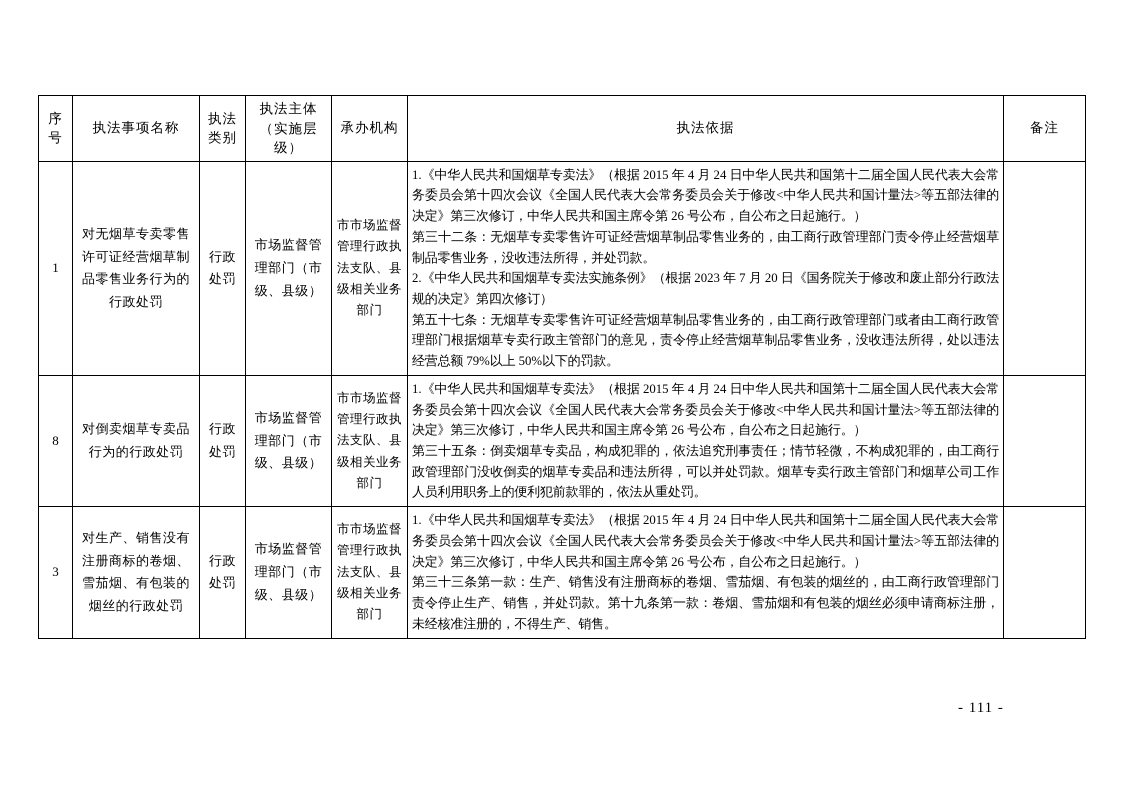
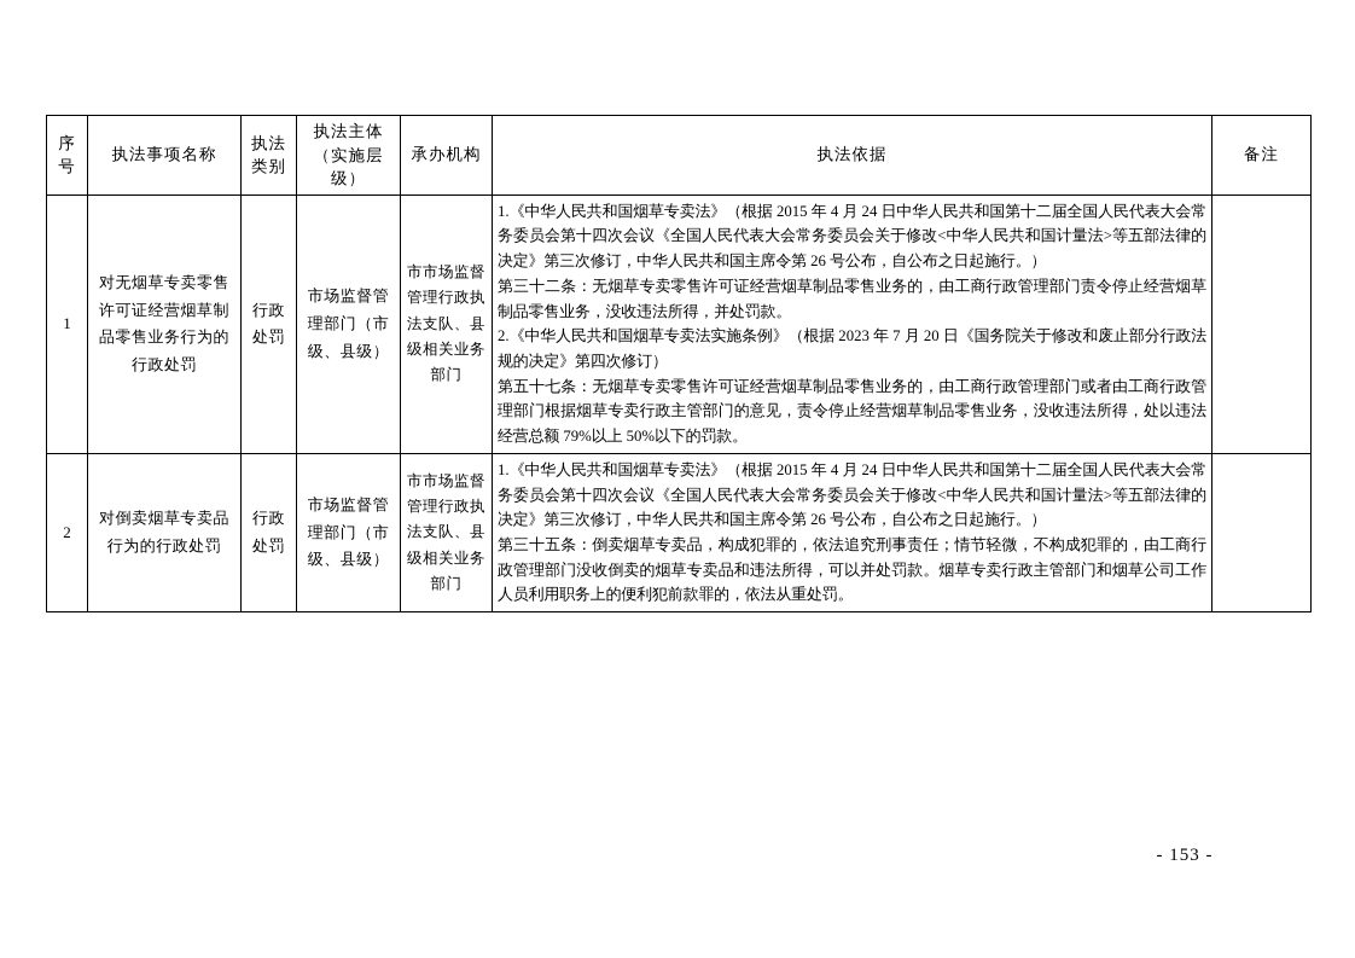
  序 号	执法事项名称	执法 类别	执法主体 （实施层级）	承办机构	执法依据	备注
  1	对无烟草专卖零售许可证经营烟草制品零售业务行为的行政处罚	行政处罚	市场监督管理部门（市级、县级）	市市场监督管理行政执法支队、县级相关业务部门	1.《中华人民共和国烟草专卖法》（根据 2015 年 4 月 24 日中华人民共和国第十二届全国人民代表大会常务委员会第十四次会议《全国人民代表大会常务委员会关于修改<中华人民共和国计量法>等五部法律的决定》第三次修订，中华人民共和国主席令第 26 号公布，自公布之日起施行。） 第三十二条：无烟草专卖零售许可证经营烟草制品零售业务的，由工商行政管理部门责令停止经营烟草制品零售业务，没收违法所得，并处罚款。 2.《中华人民共和国烟草专卖法实施条例》（根据 2023 年 7 月 20 日《国务院关于修改和废止部分行政法规的决定》第四次修订） 第五十七条：无烟草专卖零售许可证经营烟草制品零售业务的，由工商行政管理部门或者由工商行政管理部门根据烟草专卖行政主管部门的意见，责令停止经营烟草制品零售业务，没收违法所得，处以违法经营总额 79%以上 50%以下的罚款。
- 8	对倒卖烟草专卖品行为的行政处罚	行政处罚	市场监督管理部门（市级、县级）	市市场监督管理行政执法支队、县级相关业务部门	1.《中华人民共和国烟草专卖法》（根据 2015 年 4 月 24 日中华人民共和国第十二届全国人民代表大会常务委员会第十四次会议《全国人民代表大会常务委员会关于修改<中华人民共和国计量法>等五部法律的决定》第三次修订，中华人民共和国主席令第 26 号公布，自公布之日起施行。） 第三十五条：倒卖烟草专卖品，构成犯罪的，依法追究刑事责任；情节轻微，不构成犯罪的，由工商行政管理部门没收倒卖的烟草专卖品和违法所得，可以并处罚款。烟草专卖行政主管部门和烟草公司工作人员利用职务上的便利犯前款罪的，依法从重处罚。
+ 2	对倒卖烟草专卖品行为的行政处罚	行政处罚	市场监督管理部门（市级、县级）	市市场监督管理行政执法支队、县级相关业务部门	1.《中华人民共和国烟草专卖法》（根据 2015 年 4 月 24 日中华人民共和国第十二届全国人民代表大会常务委员会第十四次会议《全国人民代表大会常务委员会关于修改<中华人民共和国计量法>等五部法律的决定》第三次修订，中华人民共和国主席令第 26 号公布，自公布之日起施行。） 第三十五条：倒卖烟草专卖品，构成犯罪的，依法追究刑事责任；情节轻微，不构成犯罪的，由工商行政管理部门没收倒卖的烟草专卖品和违法所得，可以并处罚款。烟草专卖行政主管部门和烟草公司工作人员利用职务上的便利犯前款罪的，依法从重处罚。
- 3	对生产、销售没有注册商标的卷烟、雪茄烟、有包装的烟丝的行政处罚	行政处罚	市场监督管理部门（市级、县级）	市市场监督管理行政执法支队、县级相关业务部门	1.《中华人民共和国烟草专卖法》（根据 2015 年 4 月 24 日中华人民共和国第十二届全国人民代表大会常务委员会第十四次会议《全国人民代表大会常务委员会关于修改<中华人民共和国计量法>等五部法律的决定》第三次修订，中华人民共和国主席令第 26 号公布，自公布之日起施行。） 第三十三条第一款：生产、销售没有注册商标的卷烟、雪茄烟、有包装的烟丝的，由工商行政管理部门责令停止生产、销售，并处罚款。第十九条第一款：卷烟、雪茄烟和有包装的烟丝必须申请商标注册，未经核准注册的，不得生产、销售。
- - 111 -
+ - 153 -
